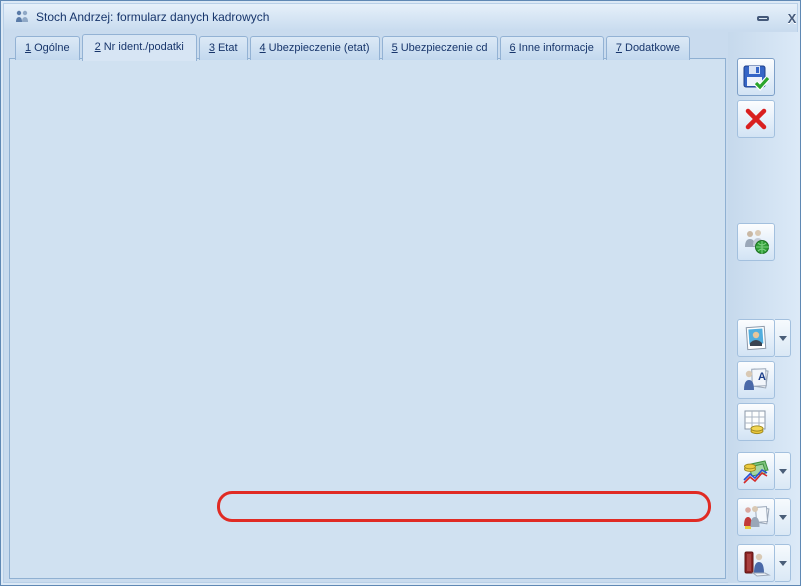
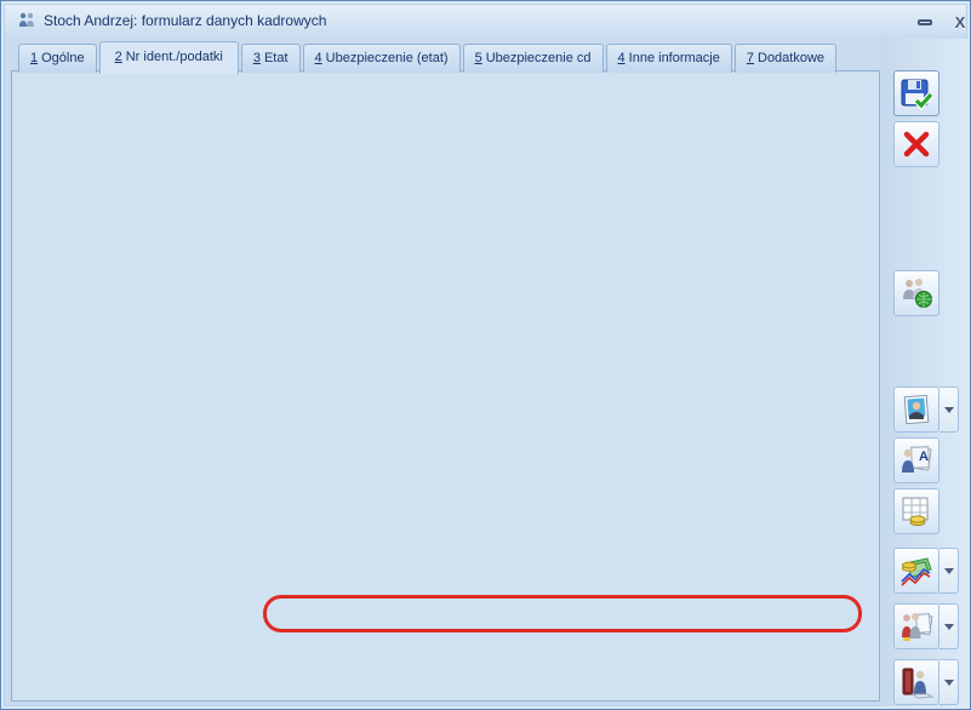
  Stoch Andrzej: formularz danych kadrowych
  X
  1 Ogólne
  2 Nr ident./podatki
  3 Etat
  4 Ubezpieczenie (etat)
  5 Ubezpieczenie cd
- 6 Inne informacje
+ 4 Inne informacje
  7 Dodatkowe
  A
